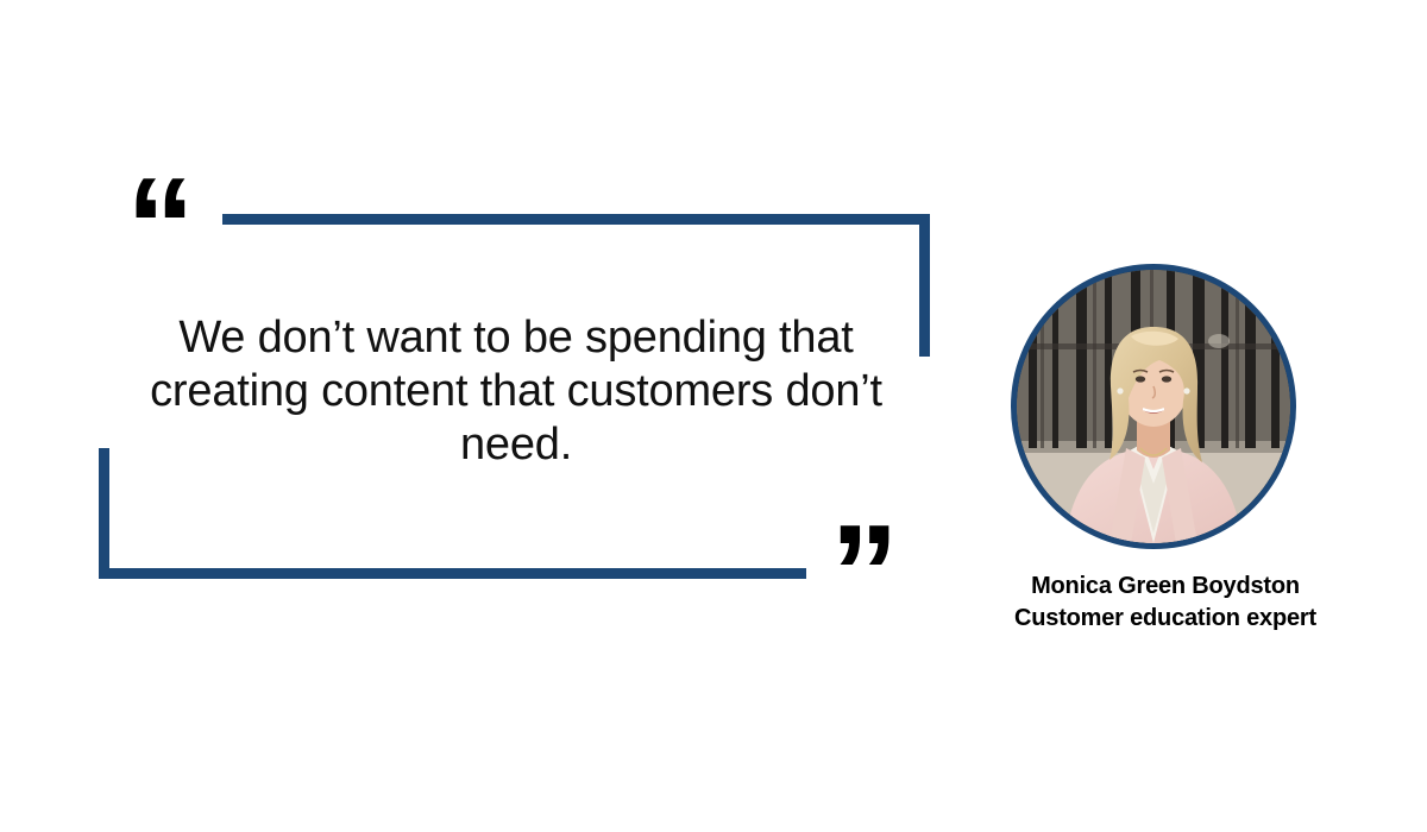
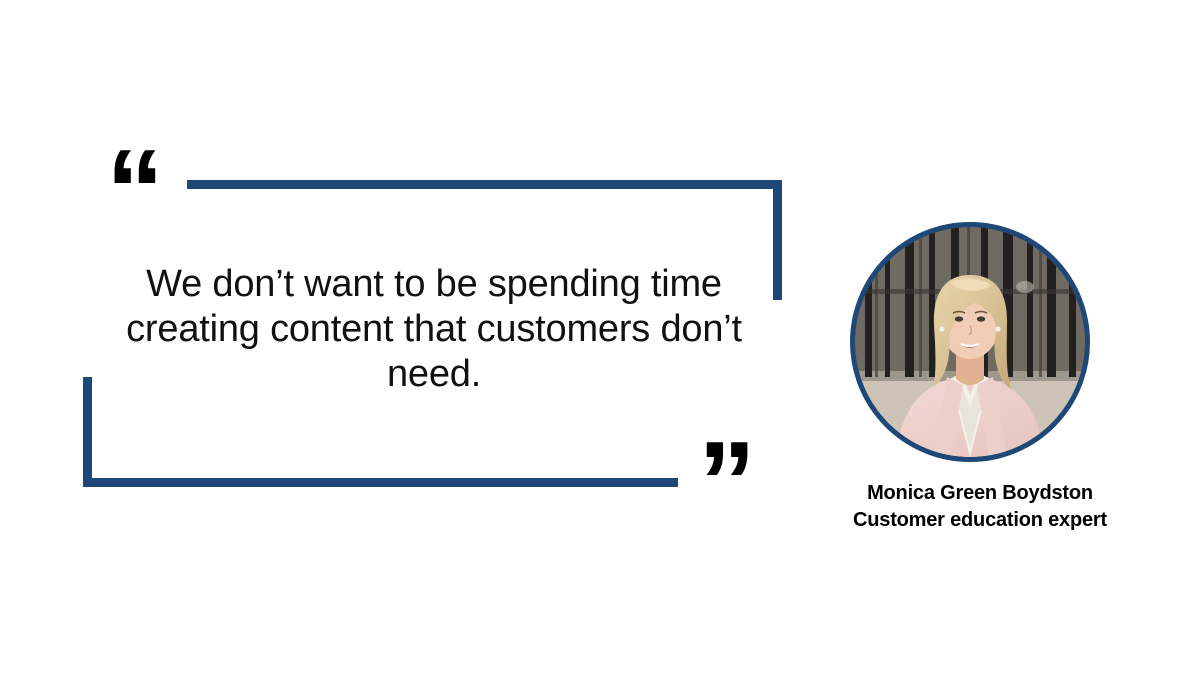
  “
  ”
- We don’t want to be spending that creating content that customers don’t need.
+ We don’t want to be spending time creating content that customers don’t need.
  Monica Green Boydston
  Customer education expert
